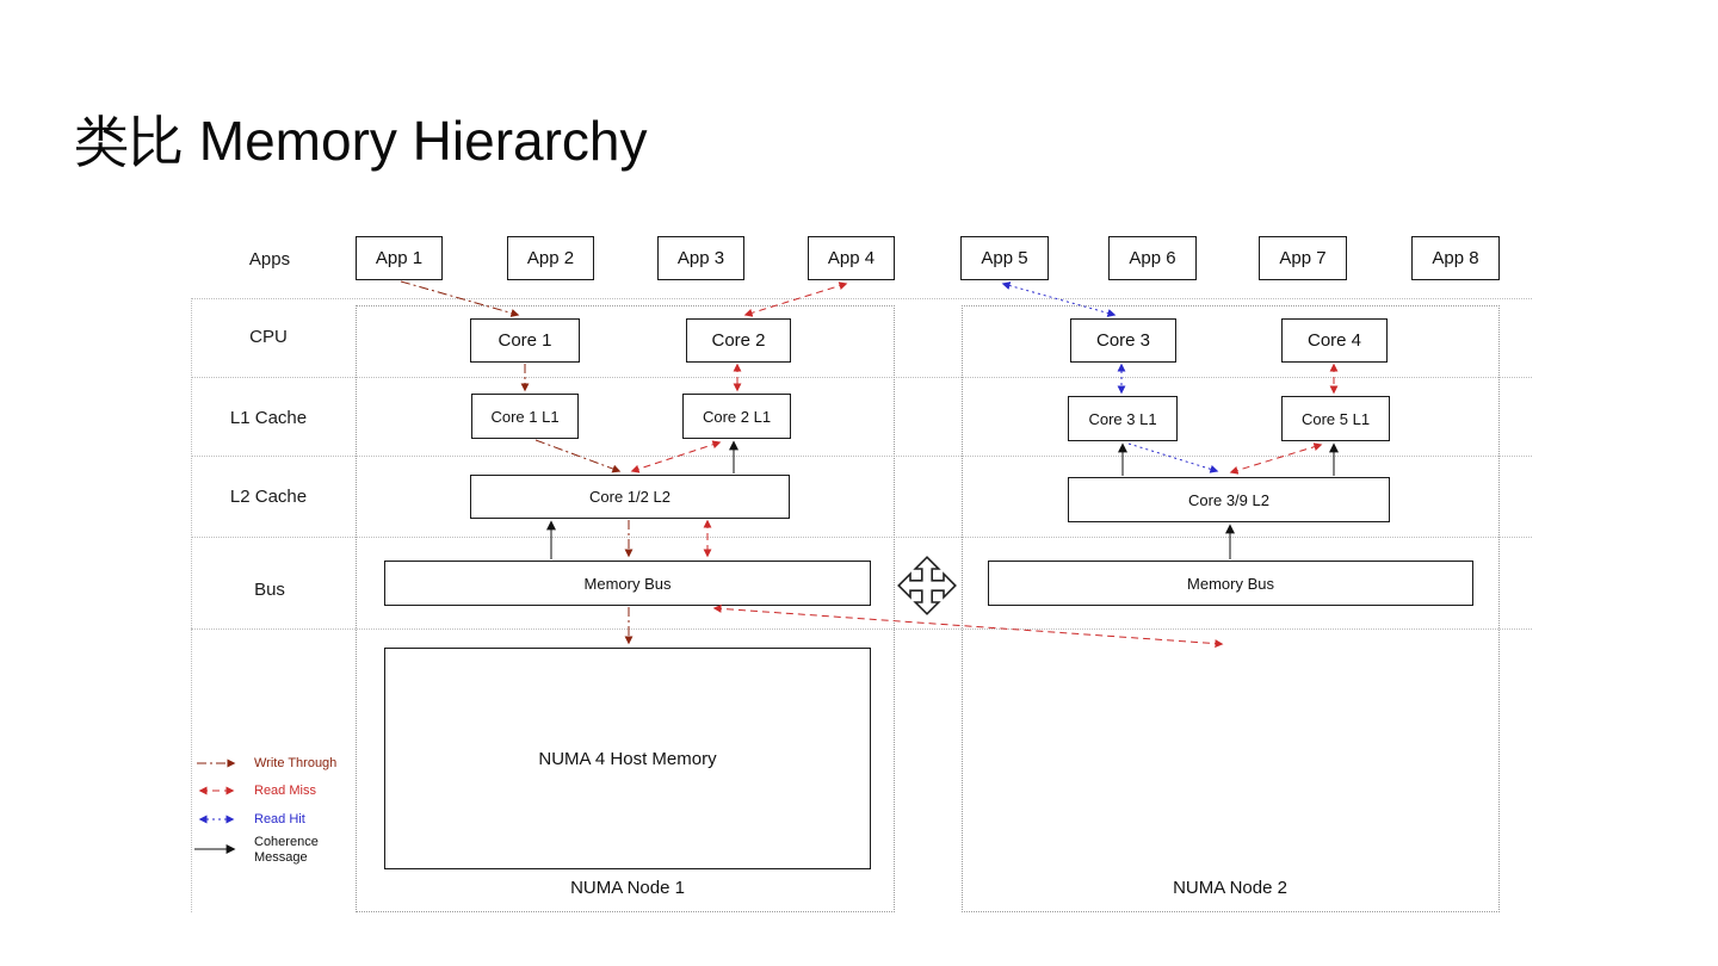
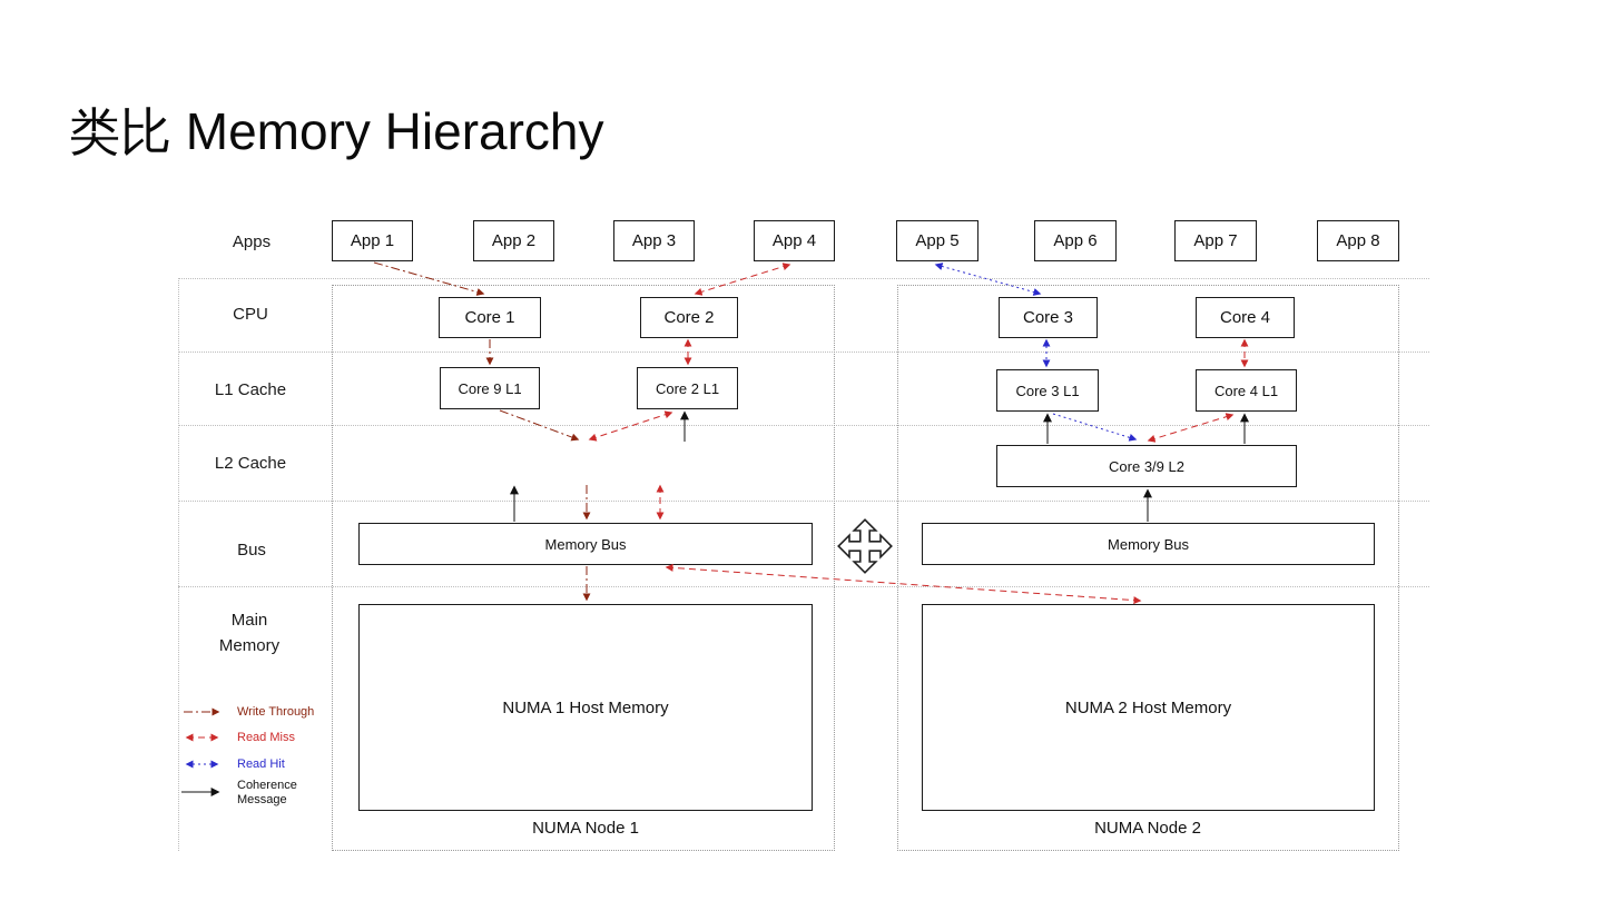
  类比 Memory Hierarchy
  Apps
  CPU
  L1 Cache
  L2 Cache
  Bus
+ Main
+ Memory
  App 1
  App 2
  App 3
  App 4
  App 5
  App 6
  App 7
  App 8
  Core 1
  Core 2
  Core 3
  Core 4
- Core 1 L1
+ Core 9 L1
  Core 2 L1
  Core 3 L1
- Core 5 L1
+ Core 4 L1
- Core 1/2 L2
  Core 3/9 L2
  Memory Bus
  Memory Bus
- NUMA 4 Host Memory
+ NUMA 1 Host Memory
+ NUMA 2 Host Memory
  NUMA Node 1
  NUMA Node 2
  Write Through
  Read Miss
  Read Hit
  Coherence Message
